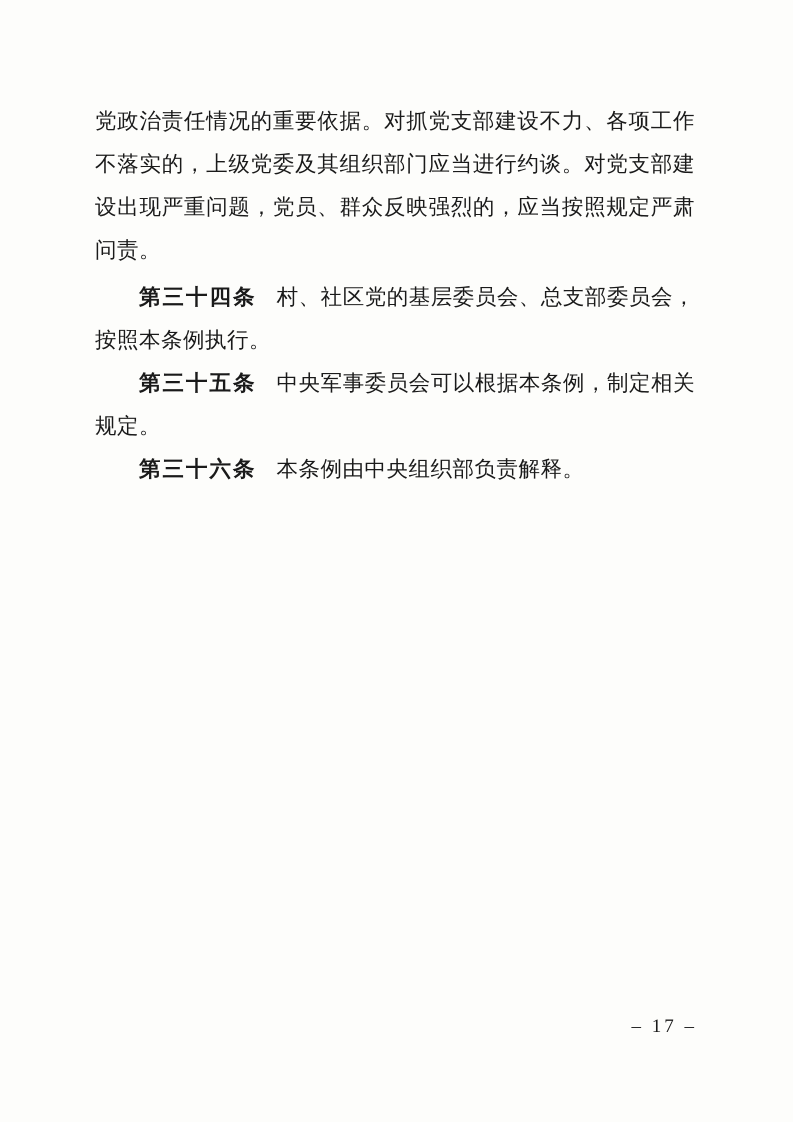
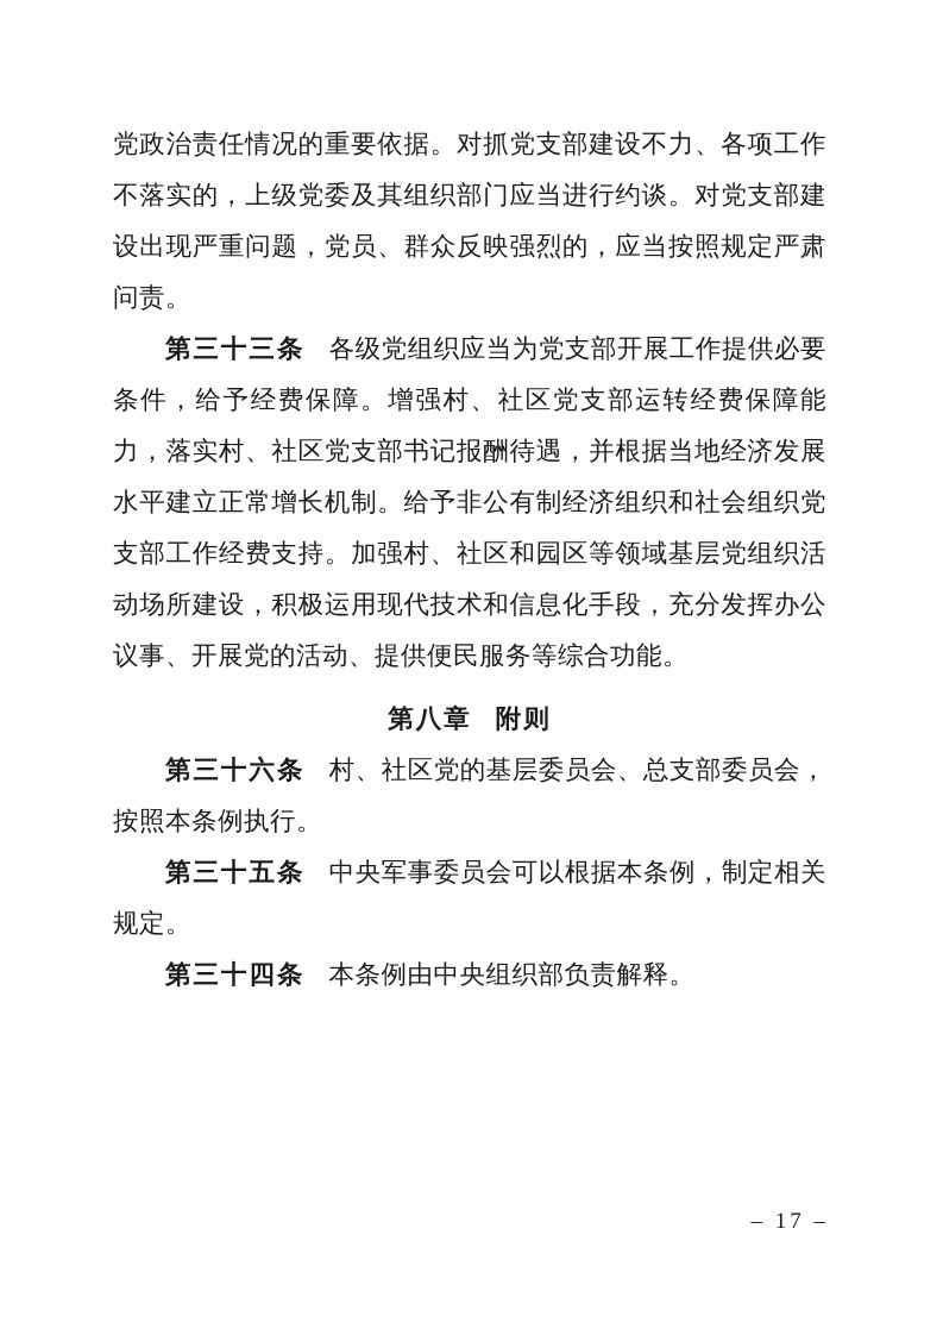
  党政治责任情况的重要依据。对抓党支部建设不力、各项工作不落实的，上级党委及其组织部门应当进行约谈。对党支部建设出现严重问题，党员、群众反映强烈的，应当按照规定严肃问责。
+ 第三十三条 各级党组织应当为党支部开展工作提供必要条件，给予经费保障。增强村、社区党支部运转经费保障能力，落实村、社区党支部书记报酬待遇，并根据当地经济发展水平建立正常增长机制。给予非公有制经济组织和社会组织党支部工作经费支持。加强村、社区和园区等领域基层党组织活动场所建设，积极运用现代技术和信息化手段，充分发挥办公议事、开展党的活动、提供便民服务等综合功能。
+ 第八章 附则
- 第三十四条 村、社区党的基层委员会、总支部委员会，按照本条例执行。
+ 第三十六条 村、社区党的基层委员会、总支部委员会，按照本条例执行。
  第三十五条 中央军事委员会可以根据本条例，制定相关规定。
- 第三十六条 本条例由中央组织部负责解释。
+ 第三十四条 本条例由中央组织部负责解释。
  – 17 –
